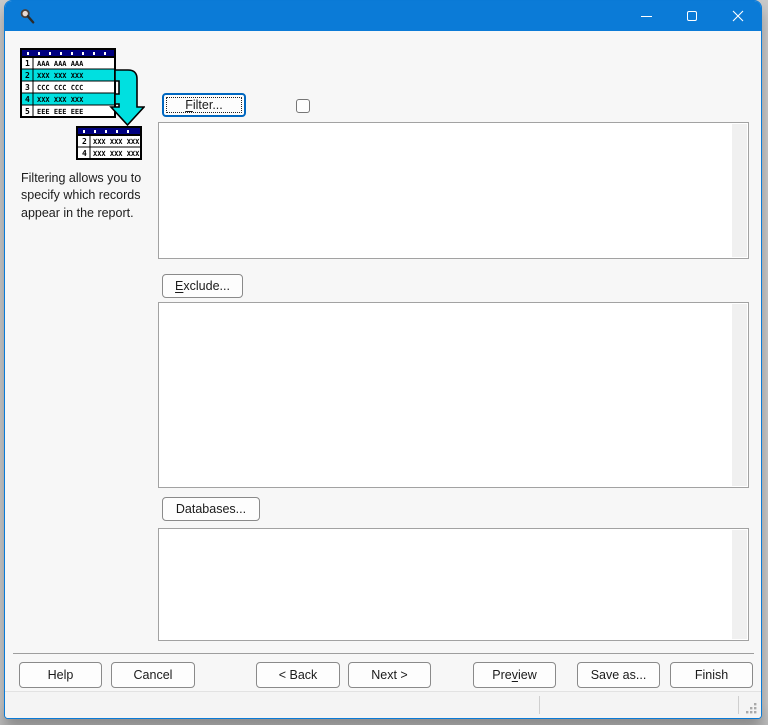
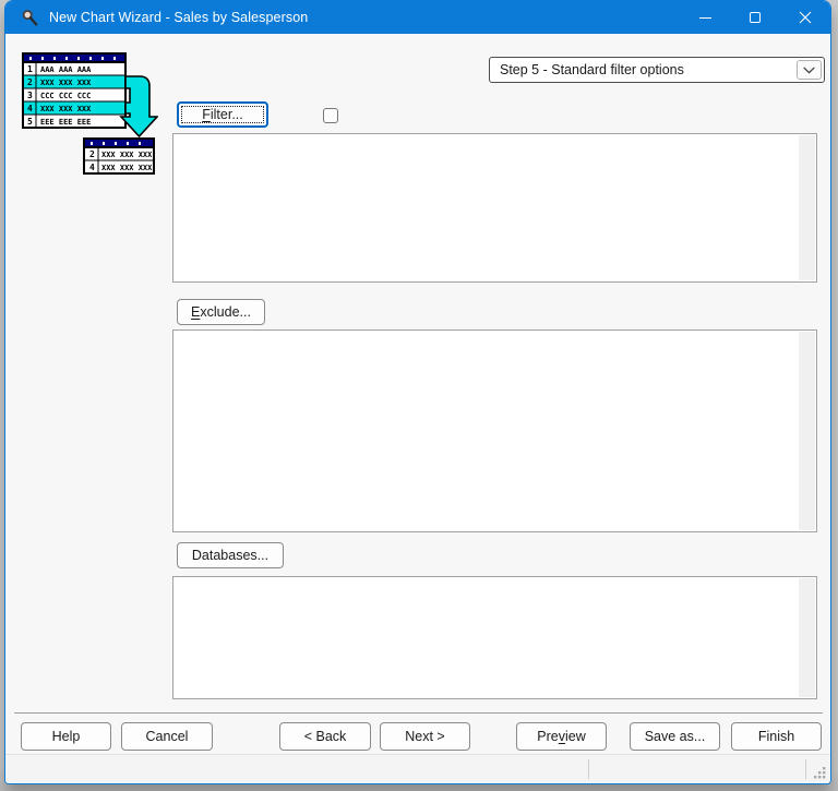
+ New Chart Wizard - Sales by Salesperson
+ Step 5 - Standard filter options
  1
  AAA AAA AAA
  2
  XXX XXX XXX
  3
  CCC CCC CCC
  4
  XXX XXX XXX
  5
  EEE EEE EEE
  2
  XXX XXX XXX
  4
  XXX XXX XXX
- Filtering allows you to specify which records appear in the report.
  Filter...
  Exclude...
  Databases...
  Help
  Cancel
  < Back
  Next >
  Preview
  Save as...
  Finish
